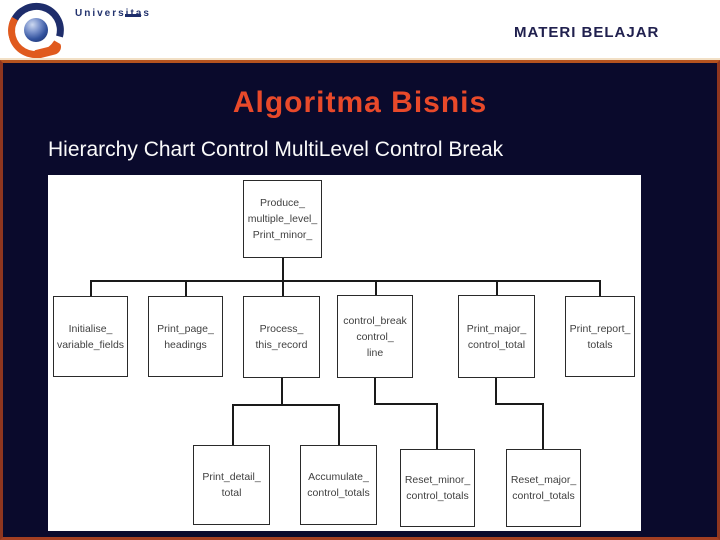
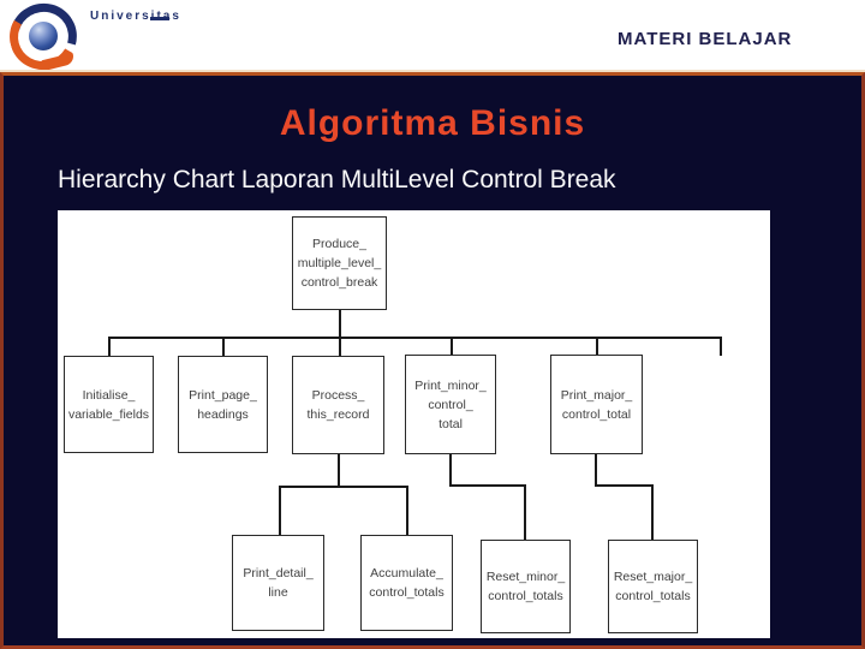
  Universs
  MATERI BELAJAR
  Algoritma Bisnis
- Hierarchy Chart Control MultiLevel Control Break
+ Hierarchy Chart Laporan MultiLevel Control Break
  Produce_
  multiple_level_
- Print_minor_
+ control_break
  Initialise_
  variable_fields
  Print_page_
  headings
  Process_
  this_record
- control_break
+ Print_minor_
  control_
- line
+ total
  Print_major_
  control_total
- Print_report_
- totals
  Print_detail_
- total
+ line
  Accumulate_
  control_totals
  Reset_minor_
  control_totals
  Reset_major_
  control_totals
